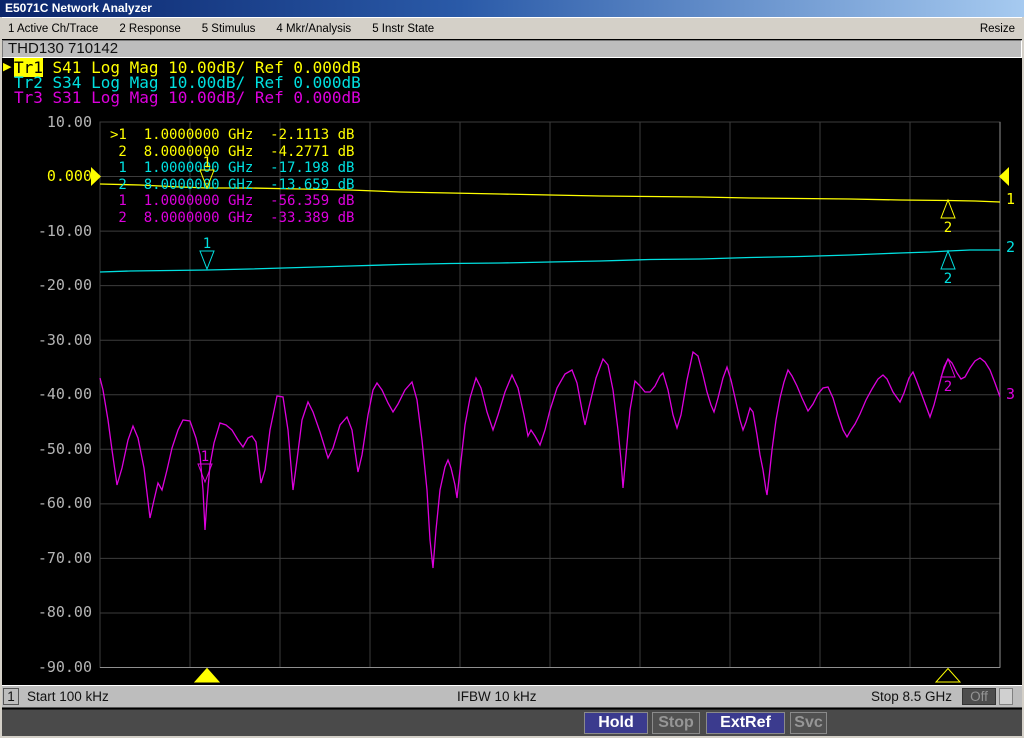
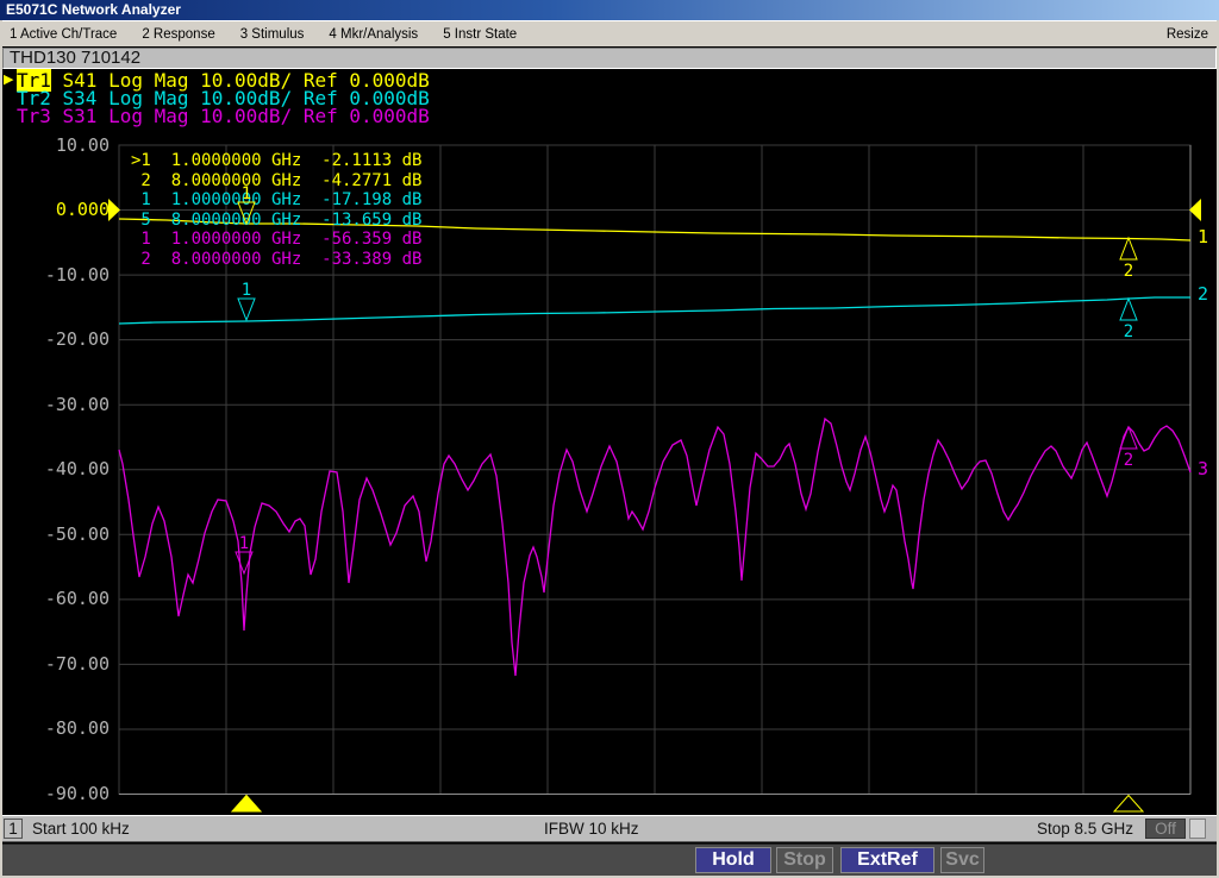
  E5071C Network Analyzer
  1 Active Ch/Trace
  2 Response
- 5 Stimulus
+ 3 Stimulus
  4 Mkr/Analysis
  5 Instr State
  Resize
  THD130 710142
  1
  1
  2
  2
  1
  2
  3
  1
  2
  ▶
  Tr1 S41 Log Mag 10.00dB/ Ref 0.000dB
  Tr2 S34 Log Mag 10.00dB/ Ref 0.000dB
  Tr3 S31 Log Mag 10.00dB/ Ref 0.000dB
  >1 1.0000000 GHz -2.1113 dB
  2 8.0000000 GHz -4.2771 dB
  1 1.0000000 GHz -17.198 dB
- 2 8.0000000 GHz -13.659 dB
+ 5 8.0000000 GHz -13.659 dB
  1 1.0000000 GHz -56.359 dB
  2 8.0000000 GHz -33.389 dB
  10.00
  0.000
  -10.00
  -20.00
  -30.00
  -40.00
  -50.00
  -60.00
  -70.00
  -80.00
  -90.00
  1
  Start 100 kHz
  IFBW 10 kHz
  Stop 8.5 GHz
  Off
  Hold
  Stop
  ExtRef
  Svc
